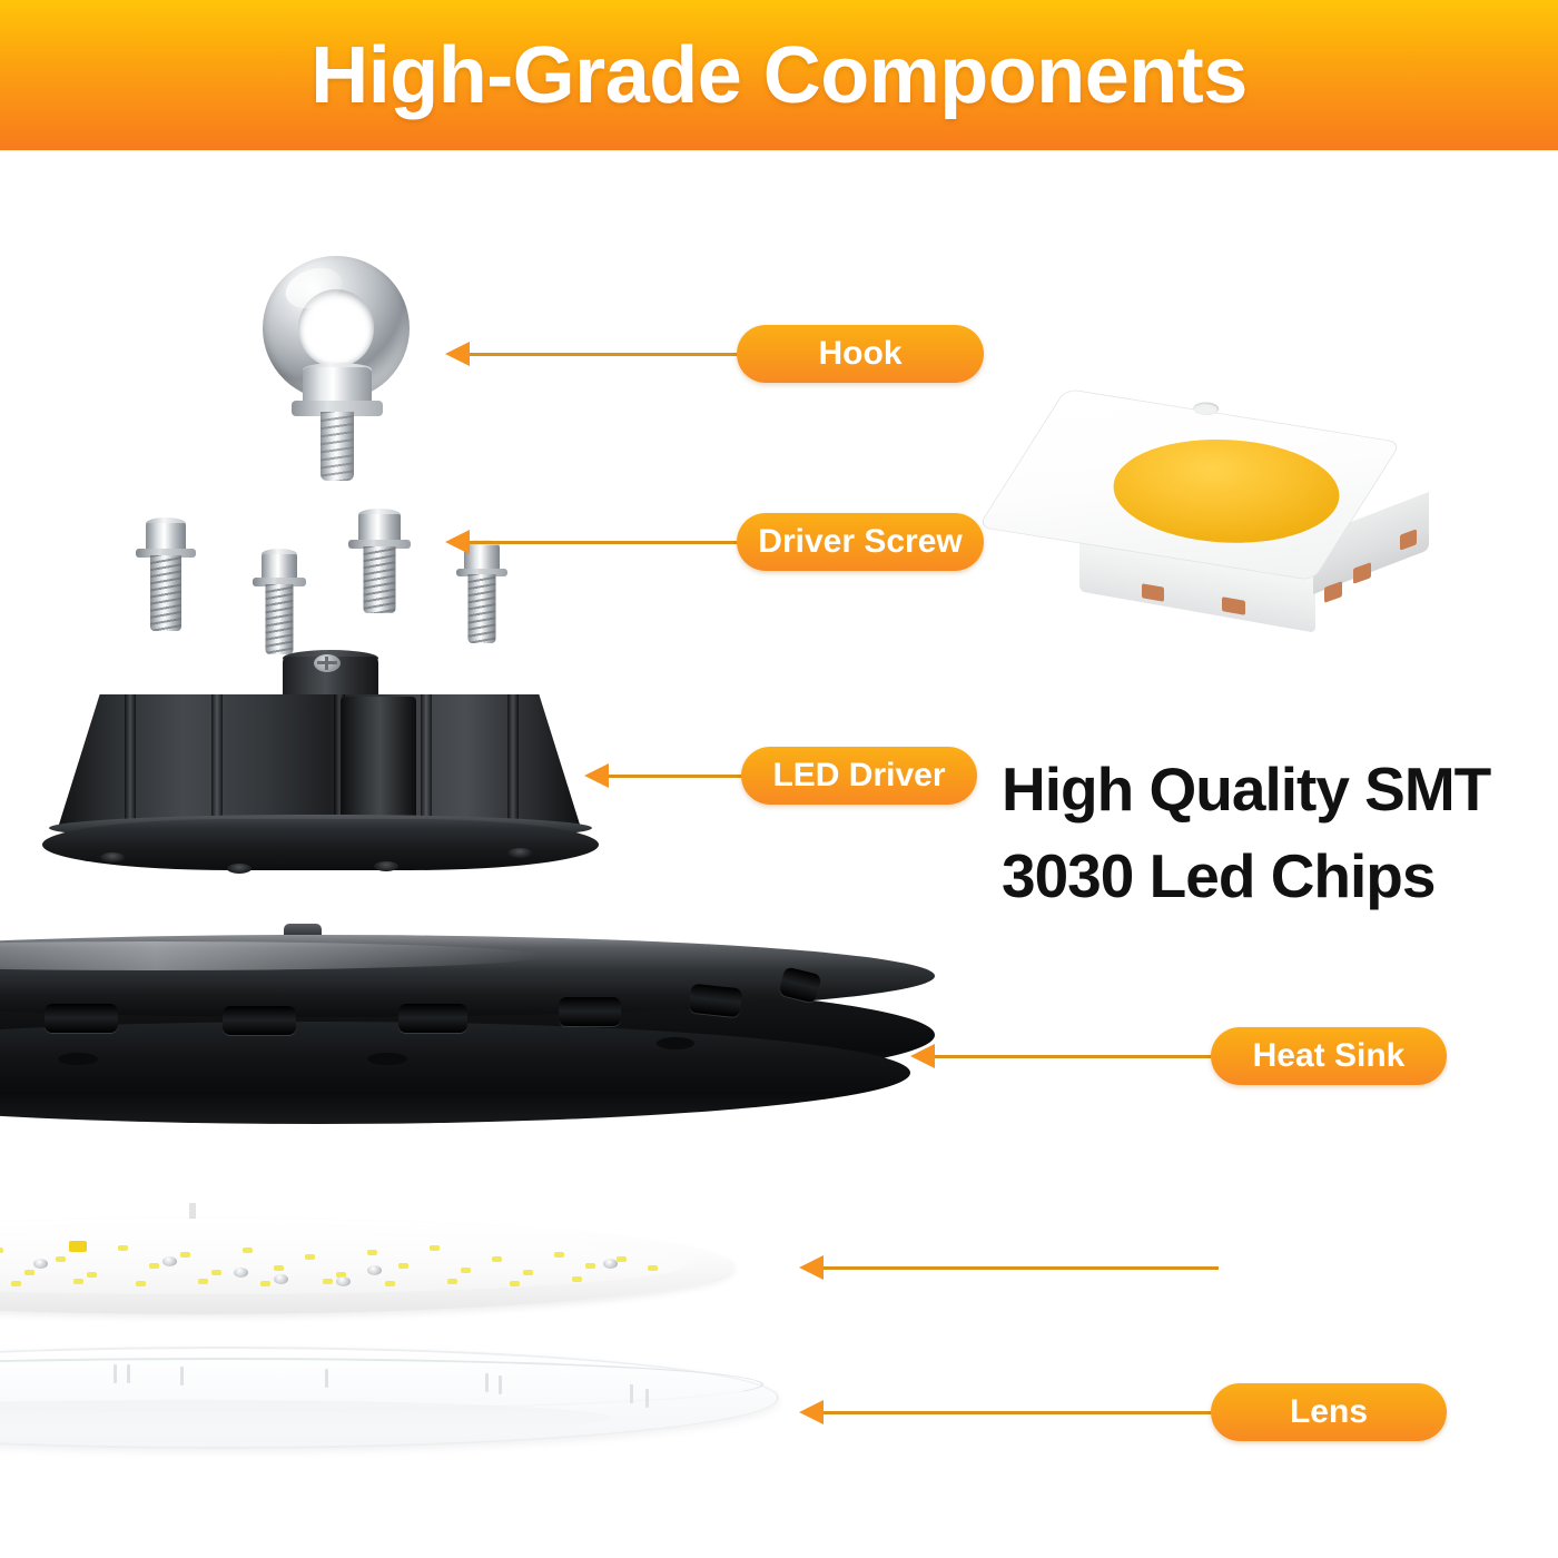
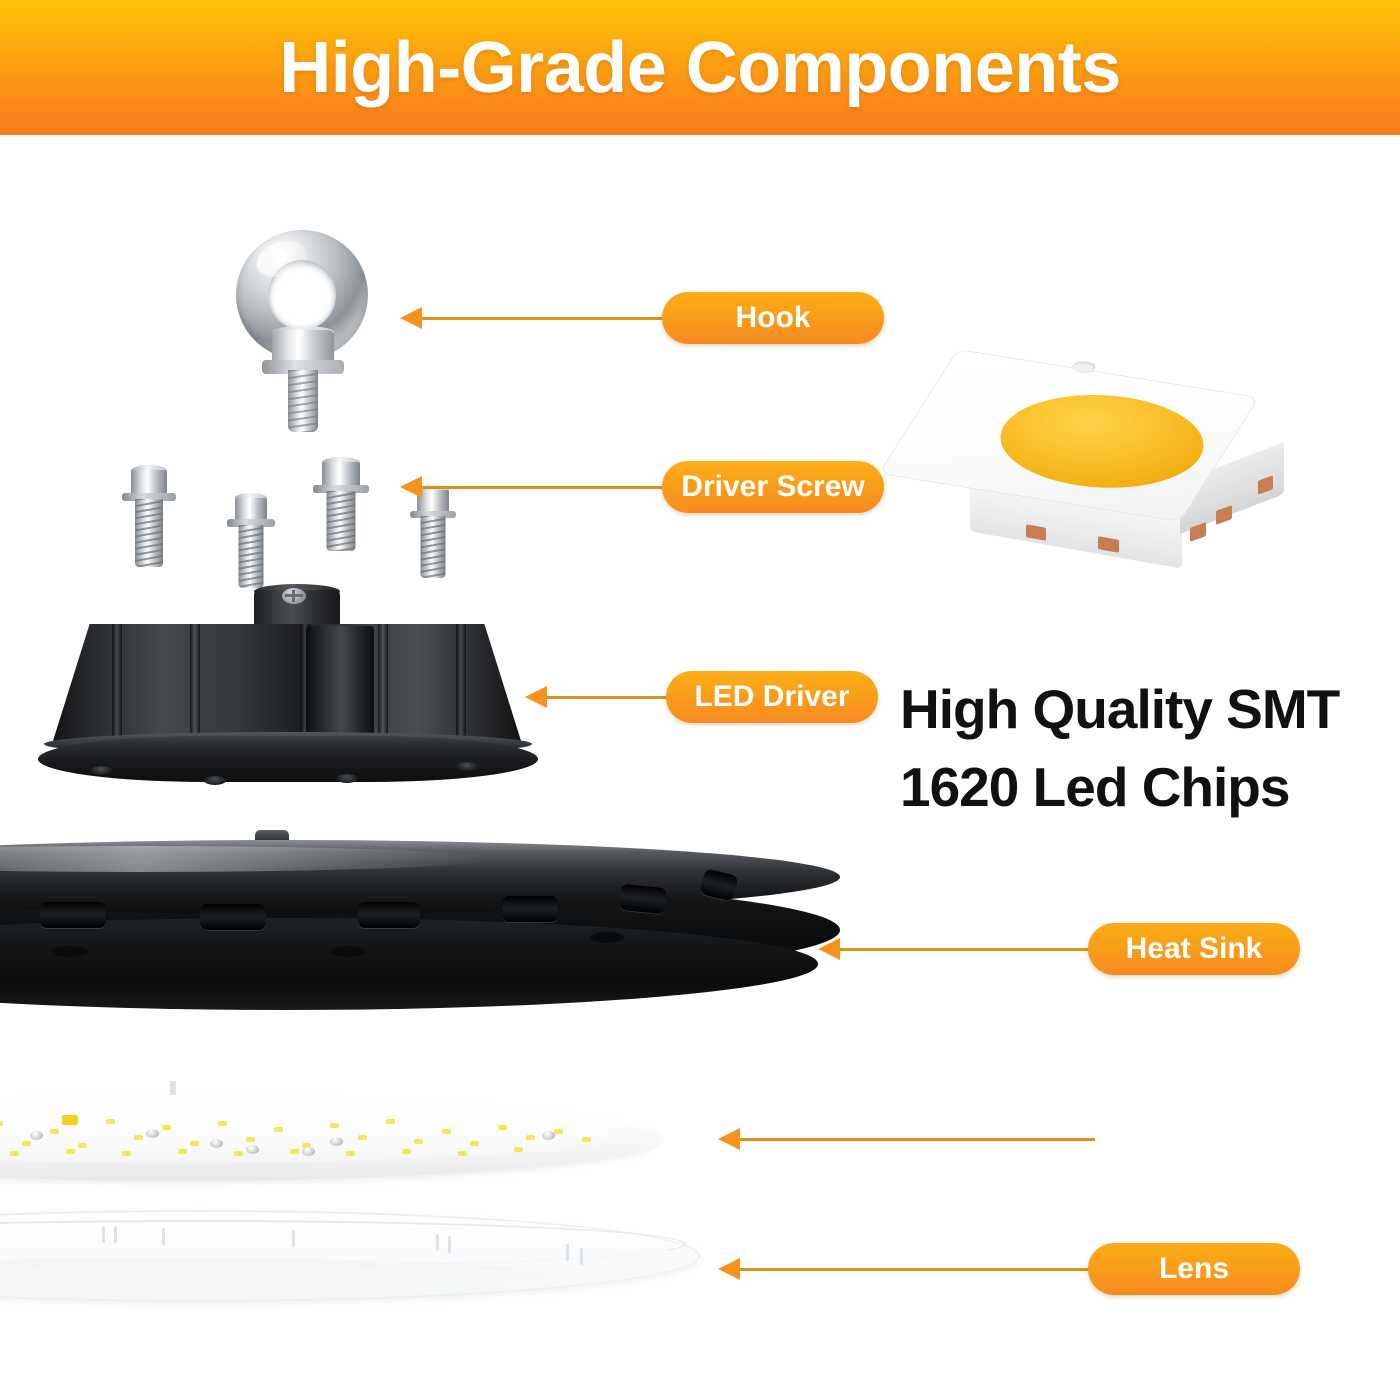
  High-Grade Components
  Hook
  Driver Screw
  LED Driver
  Heat Sink
  Lens
  High Quality SMT
- 3030 Led Chips
+ 1620 Led Chips
